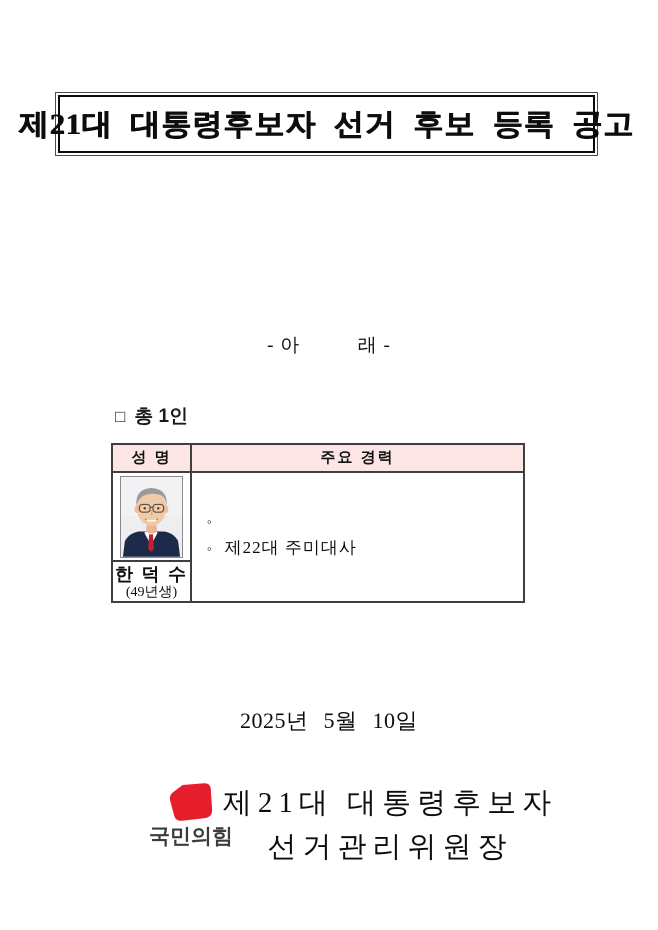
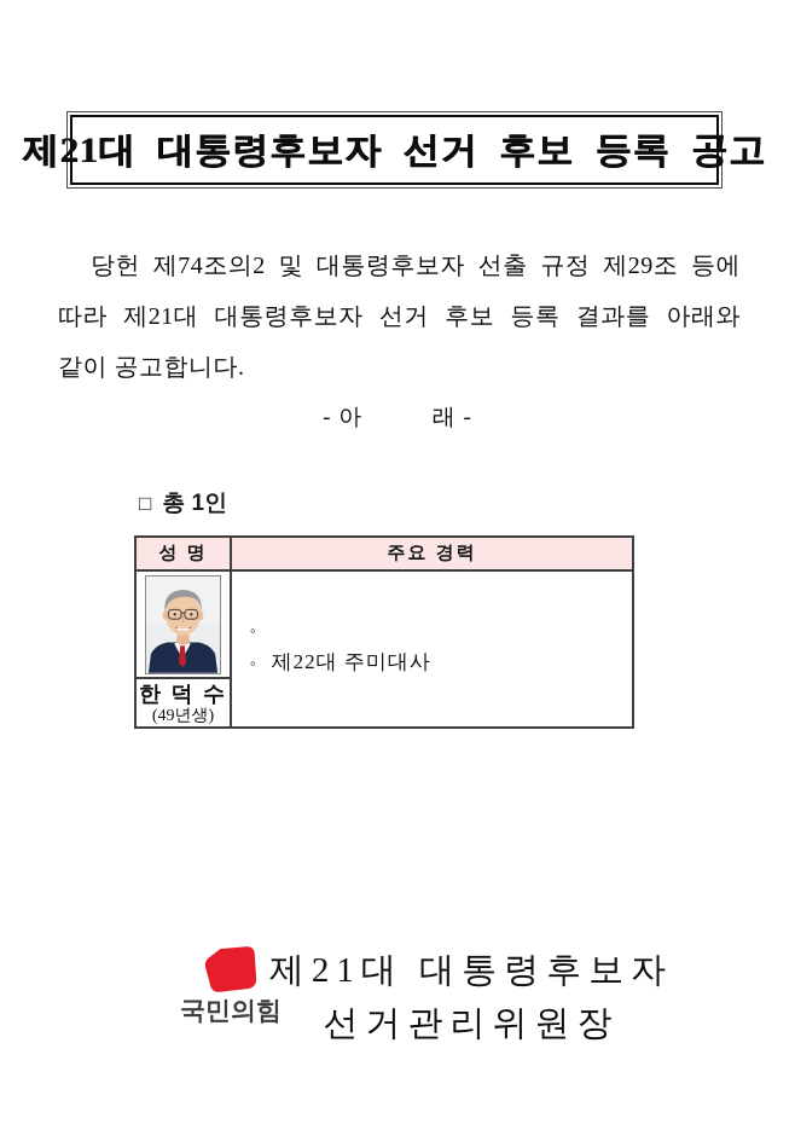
  제21대 대통령후보자 선거 후보 등록 공고
+ 당헌 제74조의2 및 대통령후보자 선출 규정 제29조 등에
+ 따라 제21대 대통령후보자 선거 후보 등록 결과를 아래와
+ 같이 공고합니다.
  - 아 래 -
  □
  총 1인
  성 명
  주요 경력
  한 덕 수
  (49년생)
  ◦
  ◦
  제22대 주미대사
- 2025년 5월 10일
  국민의힘
  제21대 대통령후보자
  선거관리위원장
